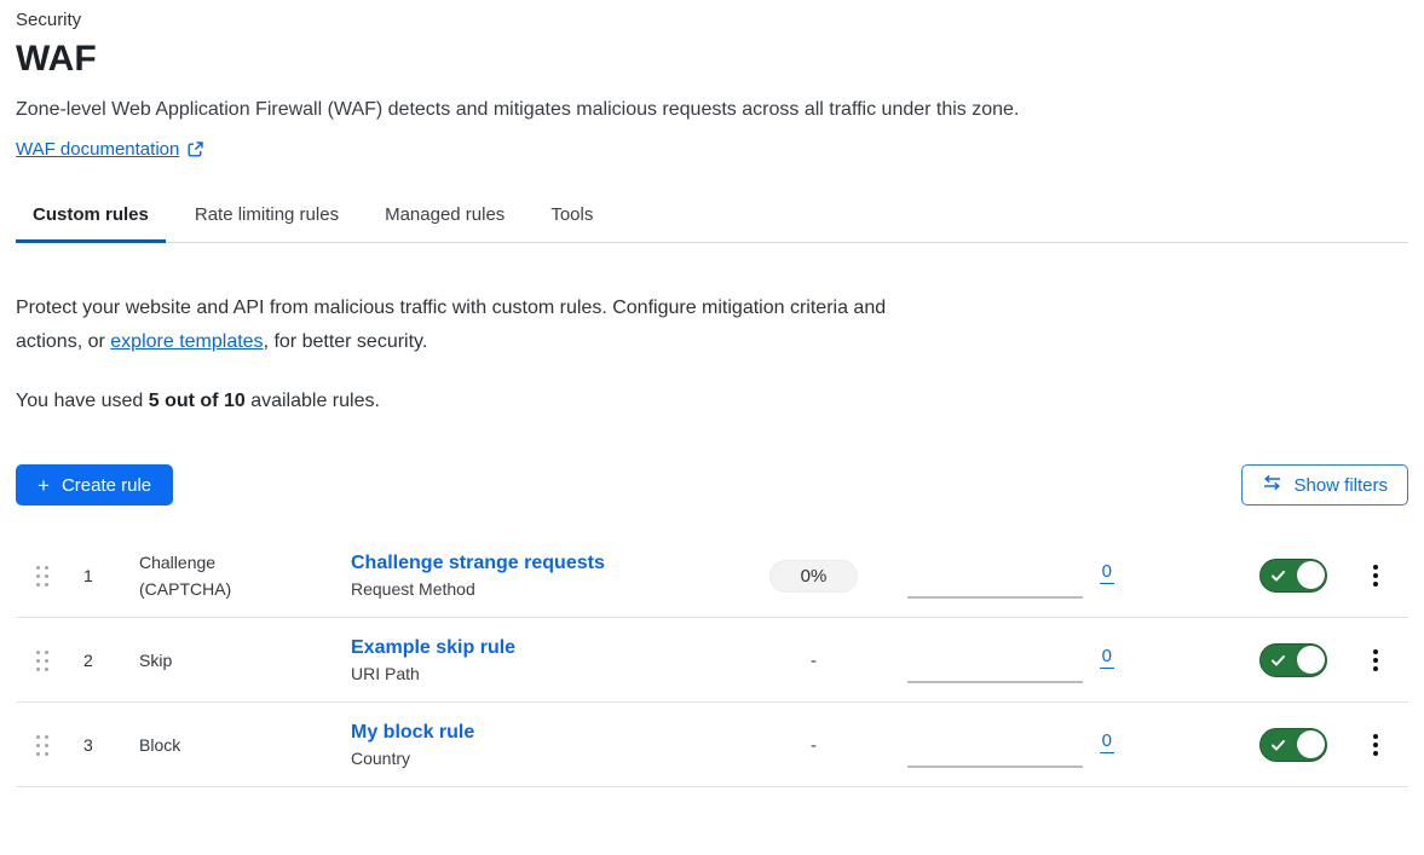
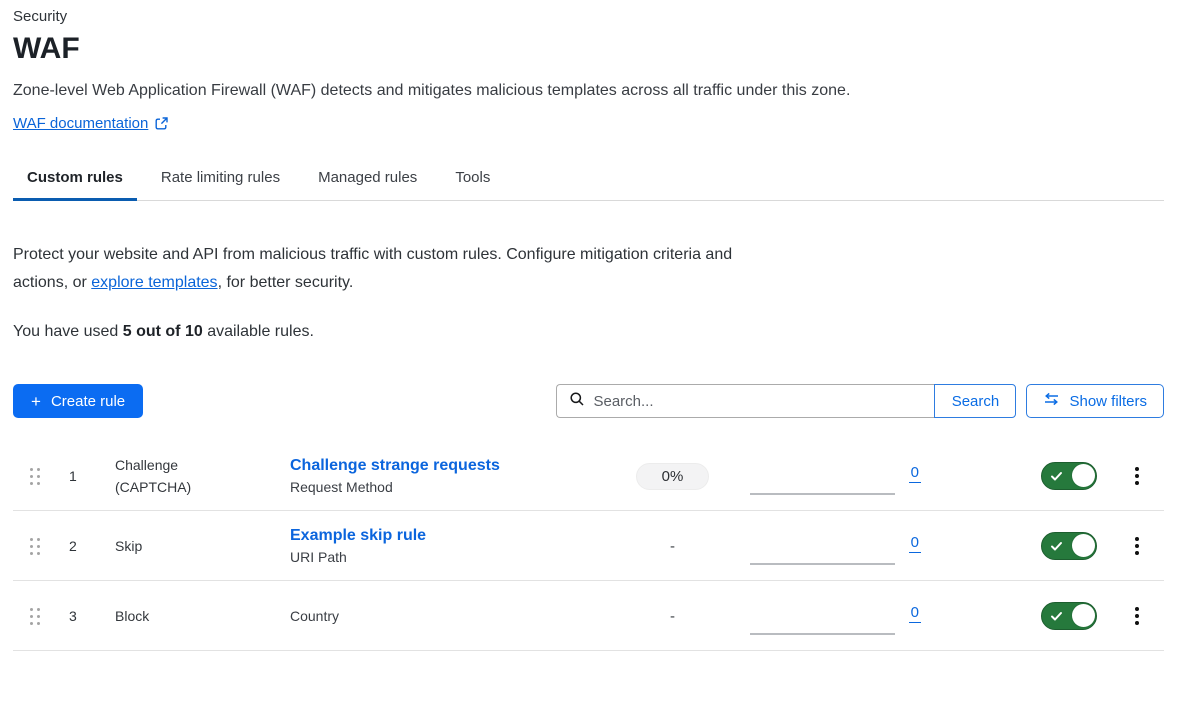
  Security
  WAF
- Zone-level Web Application Firewall (WAF) detects and mitigates malicious requests across all traffic under this zone.
+ Zone-level Web Application Firewall (WAF) detects and mitigates malicious templates across all traffic under this zone.
  WAF documentation
  Custom rules
  Rate limiting rules
  Managed rules
  Tools
  Protect your website and API from malicious traffic with custom rules. Configure mitigation criteria and actions, or explore templates, for better security.
  You have used 5 out of 10 available rules.
  +
  Create rule
+ Search...
+ Search
  Show filters
  1
  Challenge (CAPTCHA)
  Challenge strange requests
  Request Method
  0%
  0
  2
  Skip
  Example skip rule
  URI Path
  -
  0
  3
  Block
- My block rule
  Country
  -
  0
